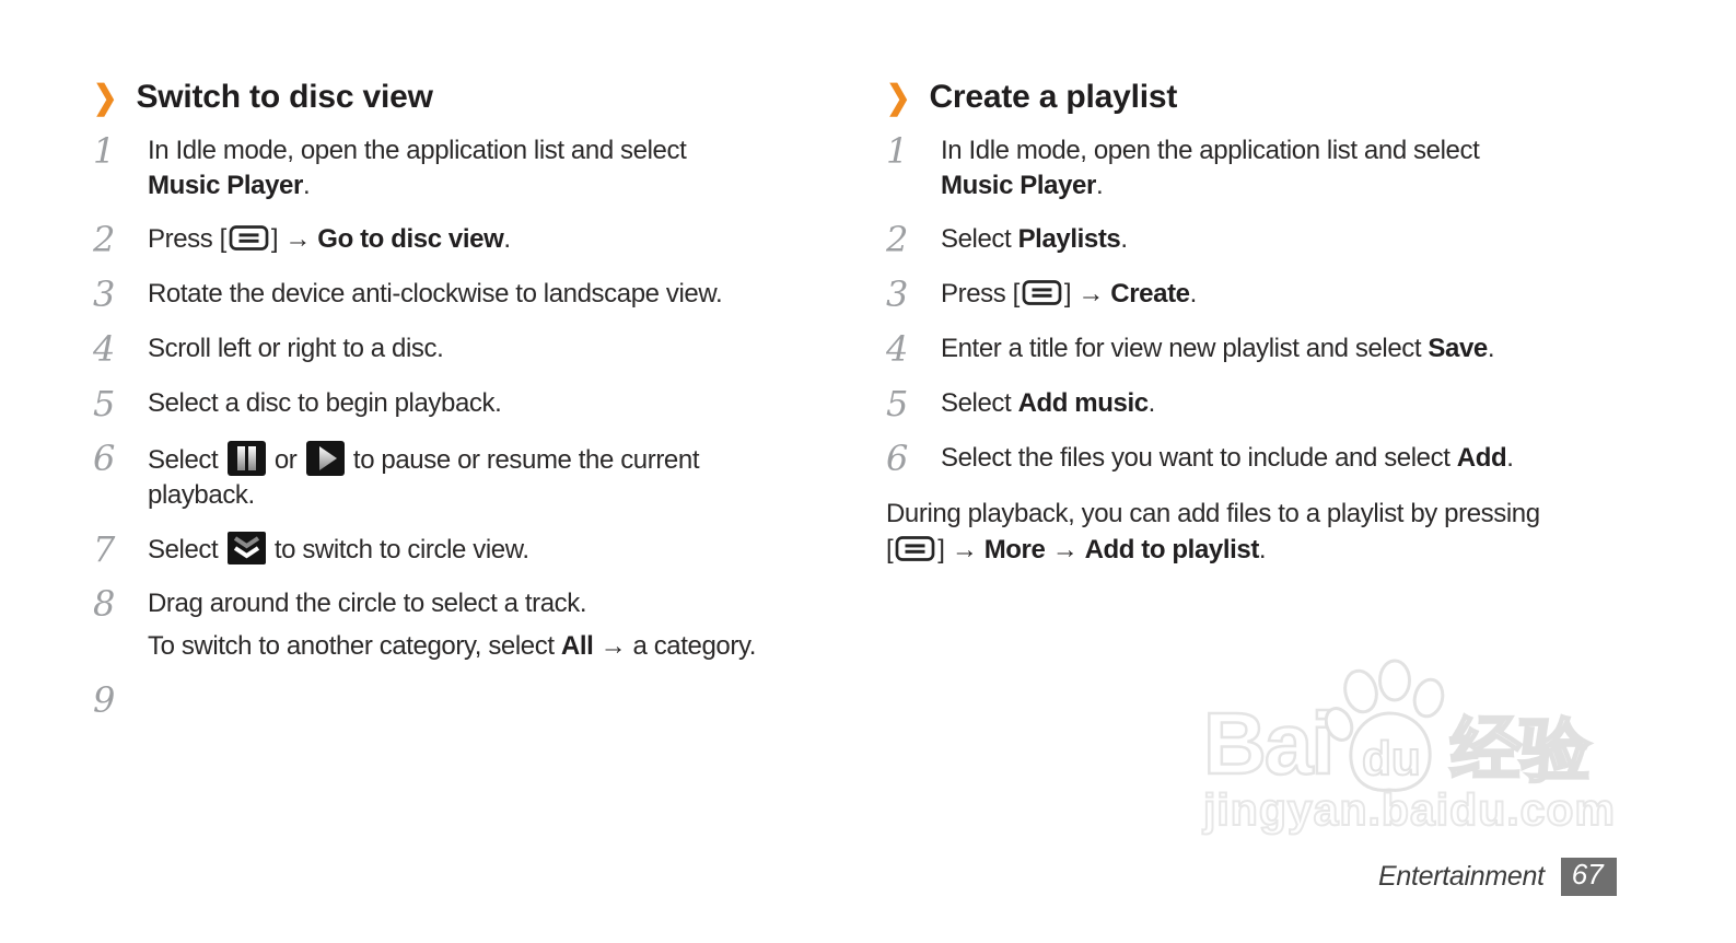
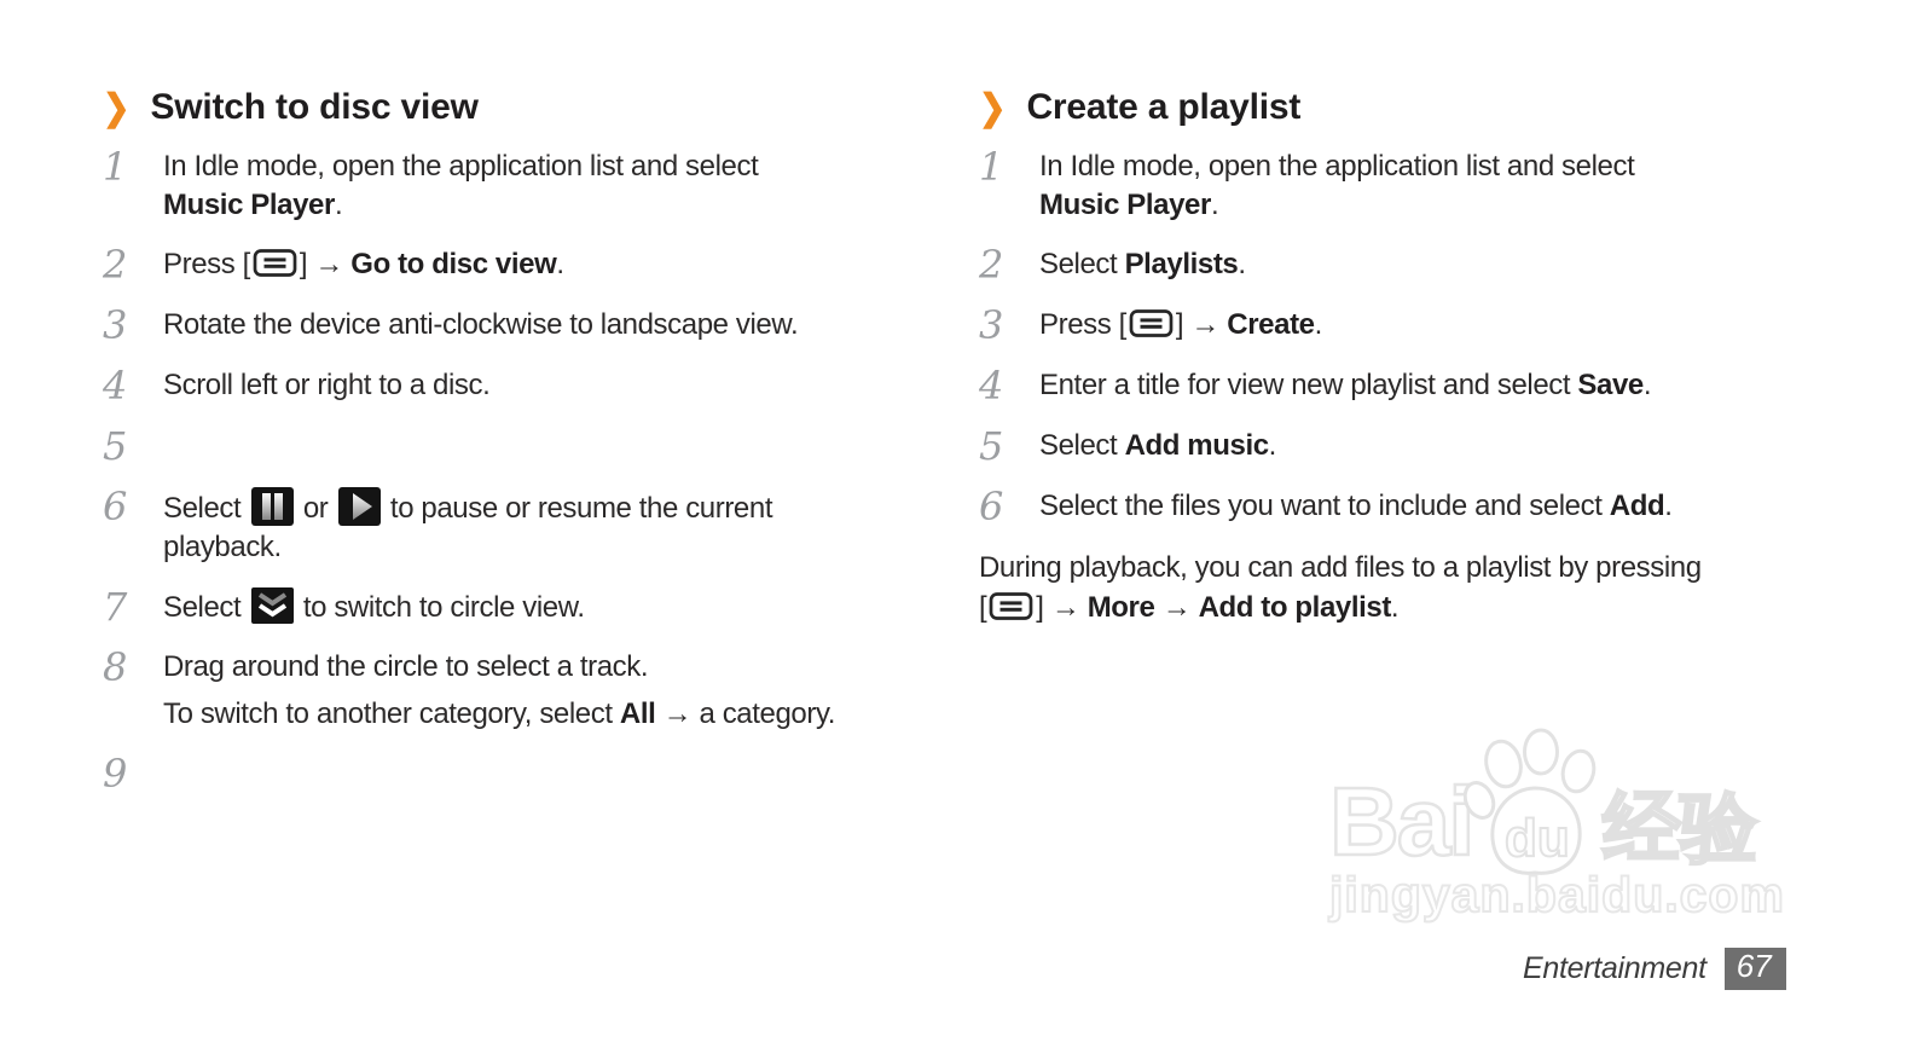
  ❯
  Switch to disc view
  1
  In Idle mode, open the application list and select
  Music Player.
  2
  Press [ ] → Go to disc view.
  3
  Rotate the device anti-clockwise to landscape view.
  4
  Scroll left or right to a disc.
  5
- Select a disc to begin playback.
  6
  Select or to pause or resume the current
  playback.
  7
  Select to switch to circle view.
  8
  Drag around the circle to select a track.
  To switch to another category, select All → a category.
  9
  ❯
  Create a playlist
  1
  In Idle mode, open the application list and select
  Music Player.
  2
  Select Playlists.
  3
  Press [ ] → Create.
  4
  Enter a title for view new playlist and select Save.
  5
  Select Add music.
  6
  Select the files you want to include and select Add.
  During playback, you can add files to a playlist by pressing
  [ ] → More → Add to playlist.
  Bai
  du
  经验
  jingyan.baidu.com
  Entertainment
  67
